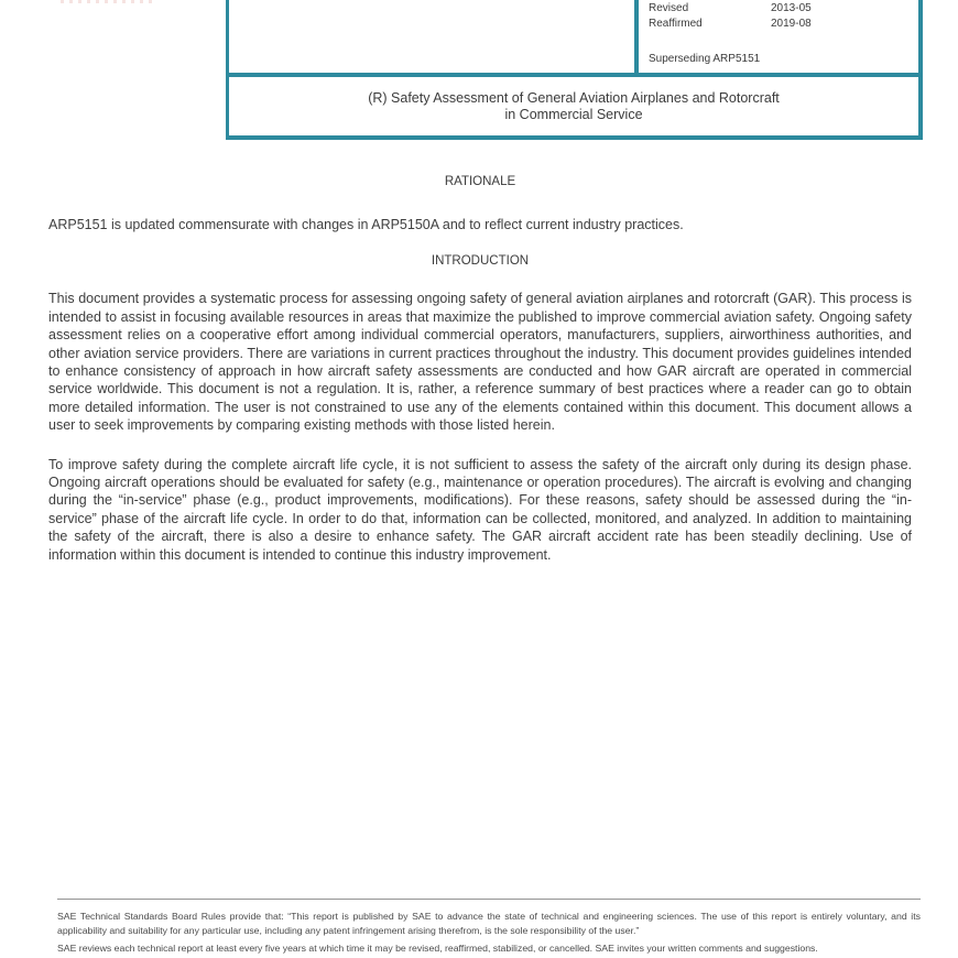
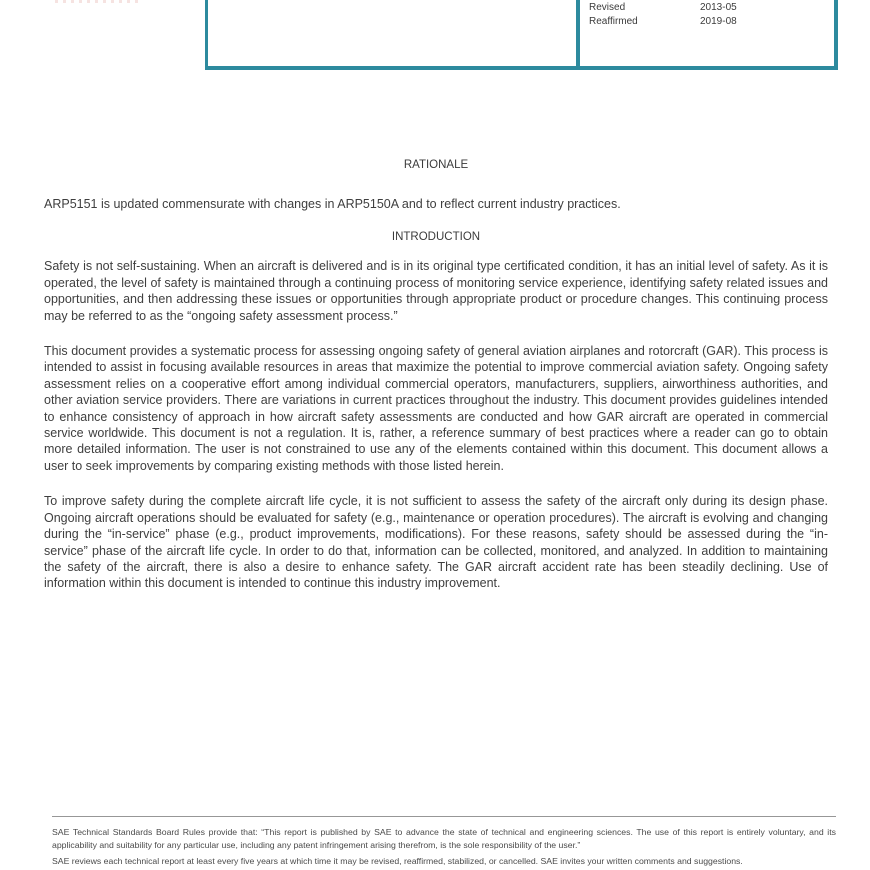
  Revised
  2013-05
  Reaffirmed
  2019-08
- Superseding ARP5151
- (R) Safety Assessment of General Aviation Airplanes and Rotorcraft
- in Commercial Service
  RATIONALE
  ARP5151 is updated commensurate with changes in ARP5150A and to reflect current industry practices.
  INTRODUCTION
+ Safety is not self-sustaining. When an aircraft is delivered and is in its original type certificated condition, it has an initial level of safety. As it is operated, the level of safety is maintained through a continuing process of monitoring service experience, identifying safety related issues and opportunities, and then addressing these issues or opportunities through appropriate product or procedure changes. This continuing process may be referred to as the “ongoing safety assessment process.”
- This document provides a systematic process for assessing ongoing safety of general aviation airplanes and rotorcraft (GAR). This process is intended to assist in focusing available resources in areas that maximize the published to improve commercial aviation safety. Ongoing safety assessment relies on a cooperative effort among individual commercial operators, manufacturers, suppliers, airworthiness authorities, and other aviation service providers. There are variations in current practices throughout the industry. This document provides guidelines intended to enhance consistency of approach in how aircraft safety assessments are conducted and how GAR aircraft are operated in commercial service worldwide. This document is not a regulation. It is, rather, a reference summary of best practices where a reader can go to obtain more detailed information. The user is not constrained to use any of the elements contained within this document. This document allows a user to seek improvements by comparing existing methods with those listed herein.
+ This document provides a systematic process for assessing ongoing safety of general aviation airplanes and rotorcraft (GAR). This process is intended to assist in focusing available resources in areas that maximize the potential to improve commercial aviation safety. Ongoing safety assessment relies on a cooperative effort among individual commercial operators, manufacturers, suppliers, airworthiness authorities, and other aviation service providers. There are variations in current practices throughout the industry. This document provides guidelines intended to enhance consistency of approach in how aircraft safety assessments are conducted and how GAR aircraft are operated in commercial service worldwide. This document is not a regulation. It is, rather, a reference summary of best practices where a reader can go to obtain more detailed information. The user is not constrained to use any of the elements contained within this document. This document allows a user to seek improvements by comparing existing methods with those listed herein.
  To improve safety during the complete aircraft life cycle, it is not sufficient to assess the safety of the aircraft only during its design phase. Ongoing aircraft operations should be evaluated for safety (e.g., maintenance or operation procedures). The aircraft is evolving and changing during the “in-service” phase (e.g., product improvements, modifications). For these reasons, safety should be assessed during the “in-service” phase of the aircraft life cycle. In order to do that, information can be collected, monitored, and analyzed. In addition to maintaining the safety of the aircraft, there is also a desire to enhance safety. The GAR aircraft accident rate has been steadily declining. Use of information within this document is intended to continue this industry improvement.
  SAE Technical Standards Board Rules provide that: “This report is published by SAE to advance the state of technical and engineering sciences. The use of this report is entirely voluntary, and its applicability and suitability for any particular use, including any patent infringement arising therefrom, is the sole responsibility of the user.”
  SAE reviews each technical report at least every five years at which time it may be revised, reaffirmed, stabilized, or cancelled. SAE invites your written comments and suggestions.
